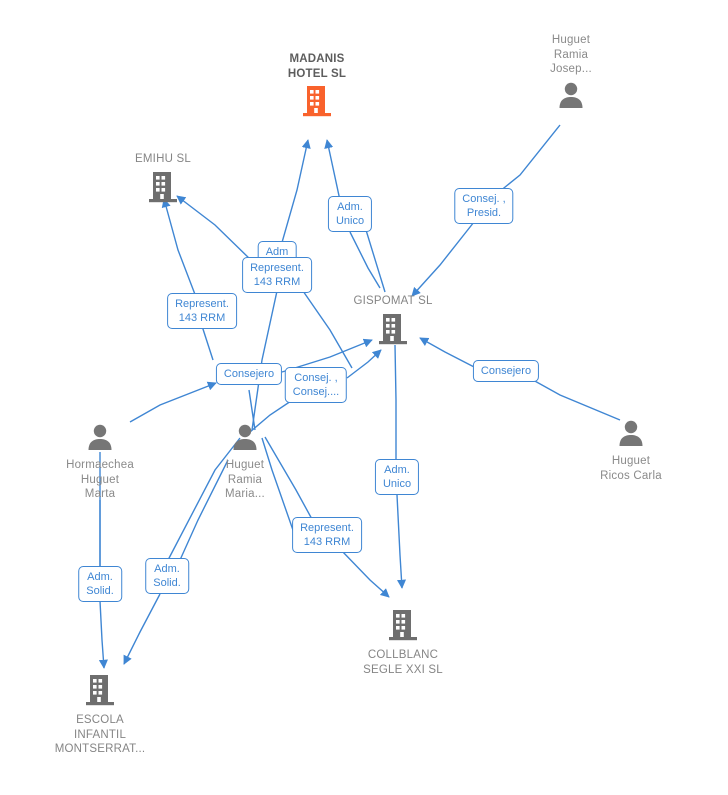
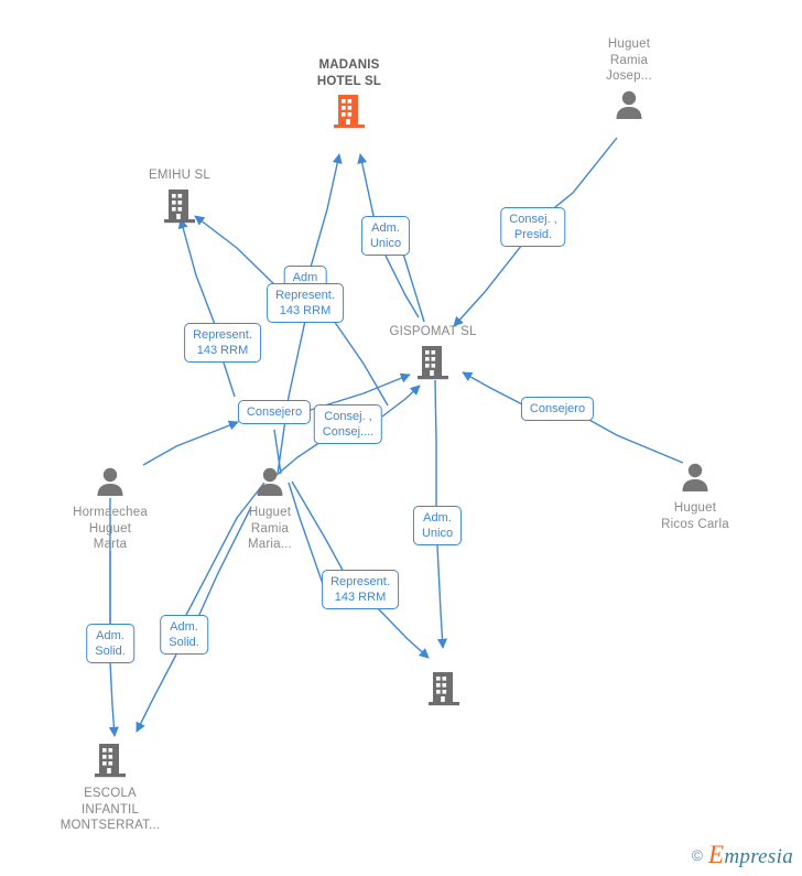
  MADANIS
  HOTEL SL
  EMIHU SL
  Huguet
  Ramia
  Josep...
  GISPOMAT SL
  Hormaechea
  Huguet
  Marta
  Huguet
  Ramia
  Maria...
  Huguet
  Ricos Carla
  ESCOLA
  INFANTIL
  MONTSERRAT...
- COLLBLANC
- SEGLE XXI SL
  Adm.
  Unico
  Adm
  Represent.
  143 RRM
  Consej. ,
  Presid.
  Represent.
  143 RRM
  Consejero
  Consej. ,
  Consej....
  Consejero
  Adm.
  Unico
  Represent.
  143 RRM
  Adm.
  Solid.
  Adm.
  Solid.
+ ©
+ Empresia
